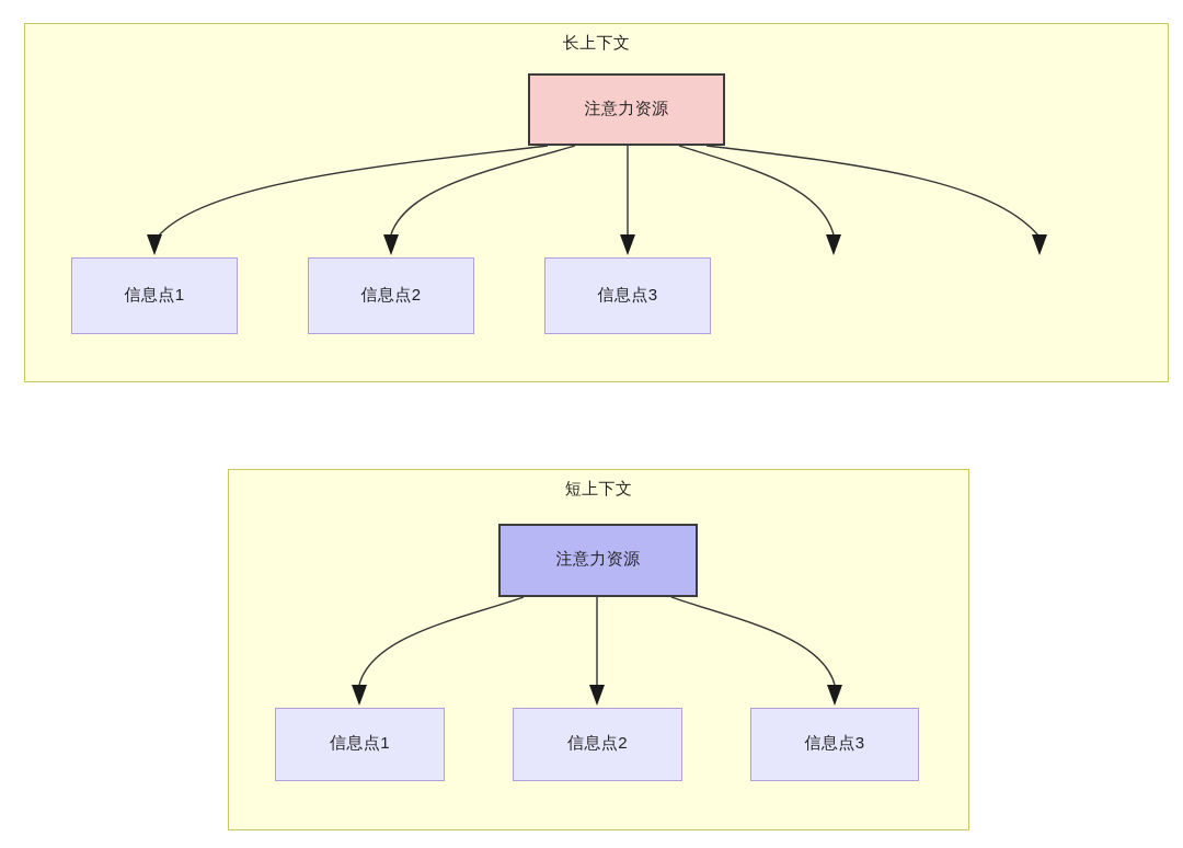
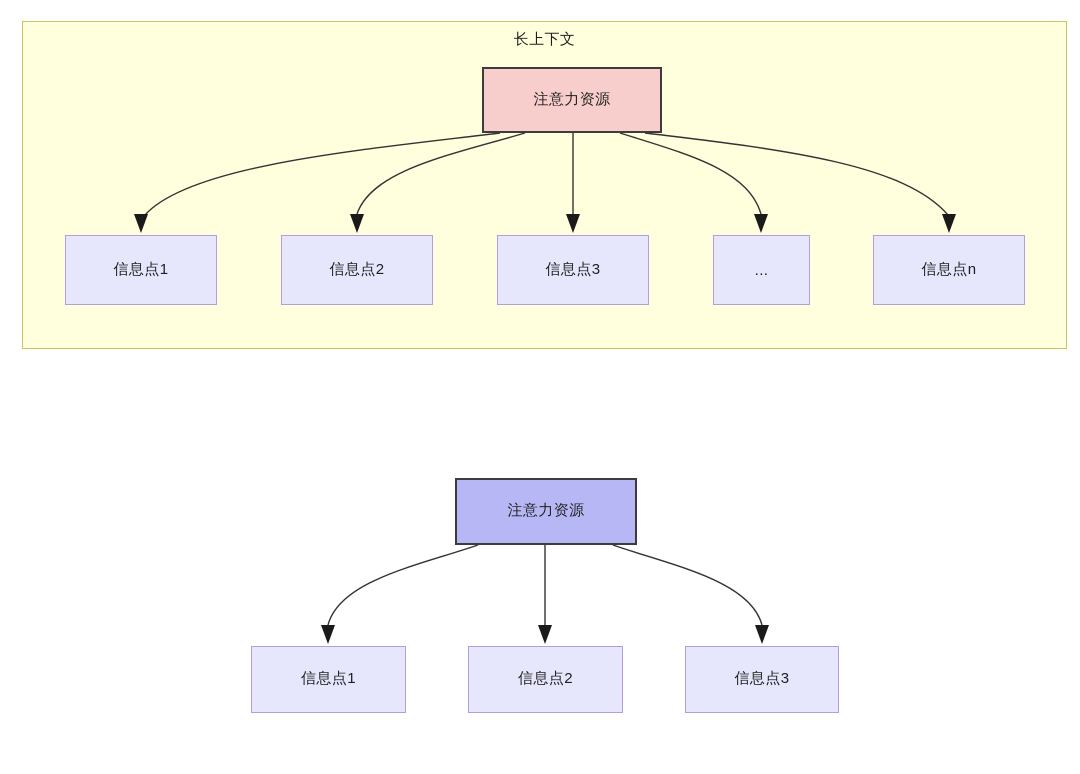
  长上下文
- 短上下文
  注意力资源
  信息点1
  信息点2
  信息点3
+ ...
+ 信息点n
  注意力资源
  信息点1
  信息点2
  信息点3
